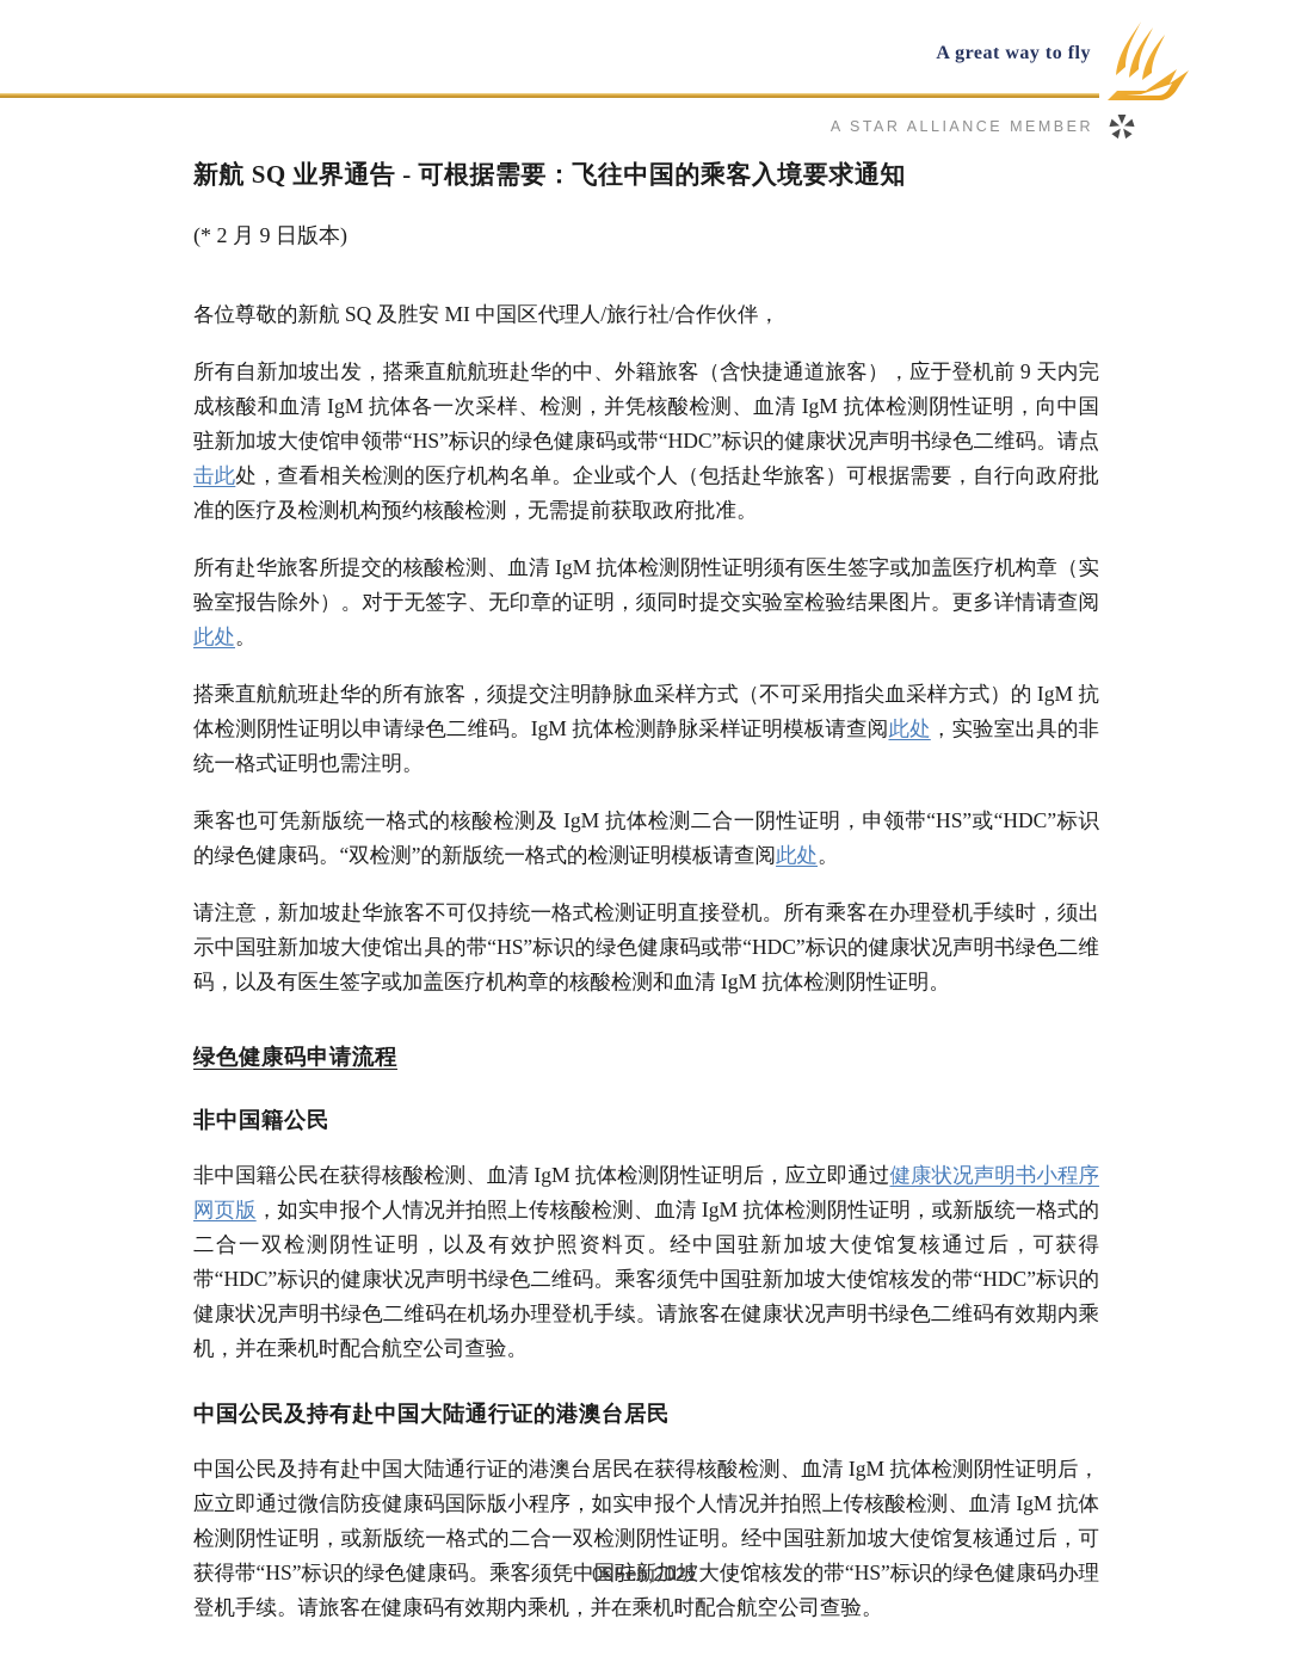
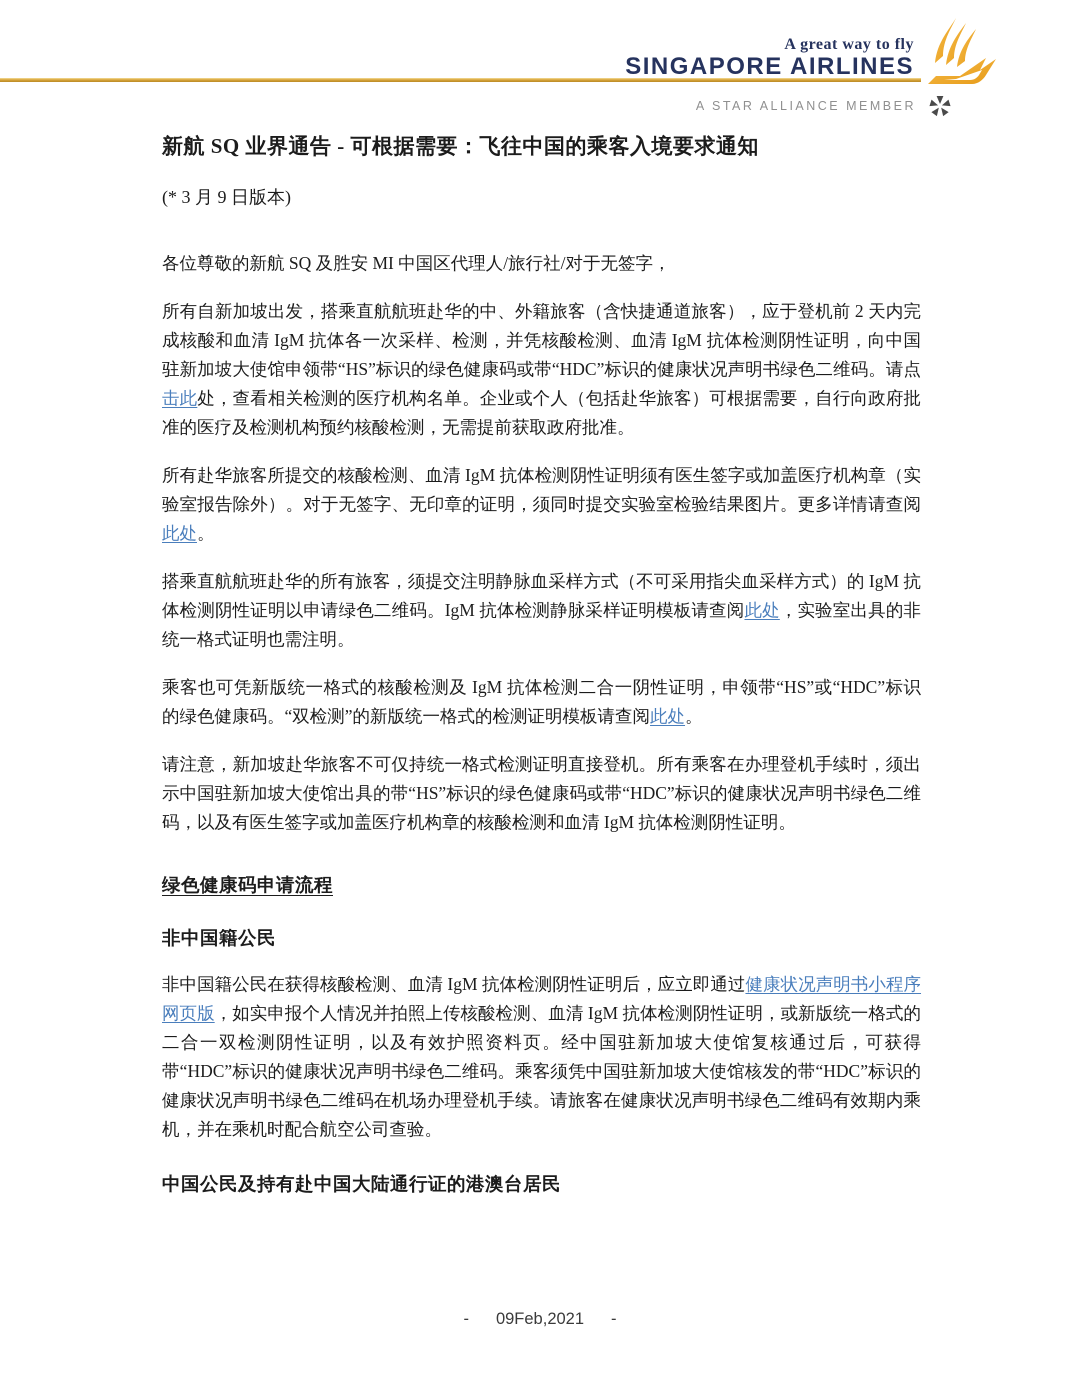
  A great way to fly
+ SINGAPORE AIRLINES
  A STAR ALLIANCE MEMBER
  新航 SQ 业界通告 - 可根据需要：飞往中国的乘客入境要求通知
- (* 2 月 9 日版本)
+ (* 3 月 9 日版本)
- 各位尊敬的新航 SQ 及胜安 MI 中国区代理人/旅行社/合作伙伴，
+ 各位尊敬的新航 SQ 及胜安 MI 中国区代理人/旅行社/对于无签字，
- 所有自新加坡出发，搭乘直航航班赴华的中、外籍旅客（含快捷通道旅客），应于登机前 9 天内完成核酸和血清 IgM 抗体各一次采样、检测，并凭核酸检测、血清 IgM 抗体检测阴性证明，向中国驻新加坡大使馆申领带“HS”标识的绿色健康码或带“HDC”标识的健康状况声明书绿色二维码。请点击此处，查看相关检测的医疗机构名单。企业或个人（包括赴华旅客）可根据需要，自行向政府批准的医疗及检测机构预约核酸检测，无需提前获取政府批准。
+ 所有自新加坡出发，搭乘直航航班赴华的中、外籍旅客（含快捷通道旅客），应于登机前 2 天内完成核酸和血清 IgM 抗体各一次采样、检测，并凭核酸检测、血清 IgM 抗体检测阴性证明，向中国驻新加坡大使馆申领带“HS”标识的绿色健康码或带“HDC”标识的健康状况声明书绿色二维码。请点击此处，查看相关检测的医疗机构名单。企业或个人（包括赴华旅客）可根据需要，自行向政府批准的医疗及检测机构预约核酸检测，无需提前获取政府批准。
  所有赴华旅客所提交的核酸检测、血清 IgM 抗体检测阴性证明须有医生签字或加盖医疗机构章（实验室报告除外）。对于无签字、无印章的证明，须同时提交实验室检验结果图片。更多详情请查阅此处。
  搭乘直航航班赴华的所有旅客，须提交注明静脉血采样方式（不可采用指尖血采样方式）的 IgM 抗体检测阴性证明以申请绿色二维码。IgM 抗体检测静脉采样证明模板请查阅此处，实验室出具的非统一格式证明也需注明。
  乘客也可凭新版统一格式的核酸检测及 IgM 抗体检测二合一阴性证明，申领带“HS”或“HDC”标识的绿色健康码。“双检测”的新版统一格式的检测证明模板请查阅此处。
  请注意，新加坡赴华旅客不可仅持统一格式检测证明直接登机。所有乘客在办理登机手续时，须出示中国驻新加坡大使馆出具的带“HS”标识的绿色健康码或带“HDC”标识的健康状况声明书绿色二维码，以及有医生签字或加盖医疗机构章的核酸检测和血清 IgM 抗体检测阴性证明。
  绿色健康码申请流程
  非中国籍公民
  非中国籍公民在获得核酸检测、血清 IgM 抗体检测阴性证明后，应立即通过健康状况声明书小程序网页版，如实申报个人情况并拍照上传核酸检测、血清 IgM 抗体检测阴性证明，或新版统一格式的二合一双检测阴性证明，以及有效护照资料页。经中国驻新加坡大使馆复核通过后，可获得带“HDC”标识的健康状况声明书绿色二维码。乘客须凭中国驻新加坡大使馆核发的带“HDC”标识的健康状况声明书绿色二维码在机场办理登机手续。请旅客在健康状况声明书绿色二维码有效期内乘机，并在乘机时配合航空公司查验。
  中国公民及持有赴中国大陆通行证的港澳台居民
- 中国公民及持有赴中国大陆通行证的港澳台居民在获得核酸检测、血清 IgM 抗体检测阴性证明后，应立即通过微信防疫健康码国际版小程序，如实申报个人情况并拍照上传核酸检测、血清 IgM 抗体检测阴性证明，或新版统一格式的二合一双检测阴性证明。经中国驻新加坡大使馆复核通过后，可获得带“HS”标识的绿色健康码。乘客须凭中国驻新加坡大使馆核发的带“HS”标识的绿色健康码办理登机手续。请旅客在健康码有效期内乘机，并在乘机时配合航空公司查验。
  -
  09Feb,2021
  -
